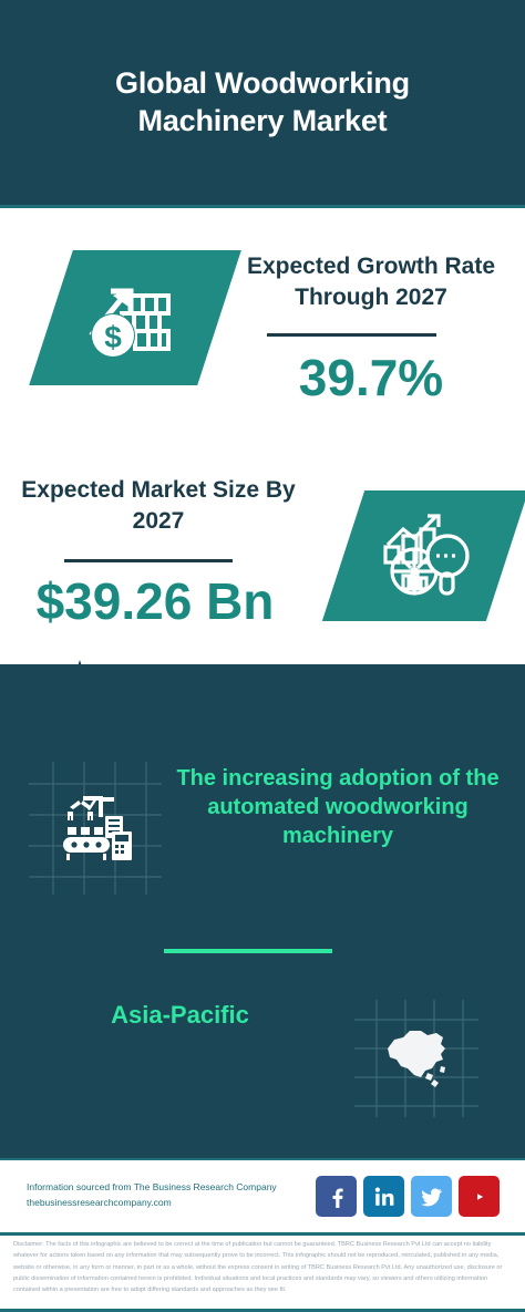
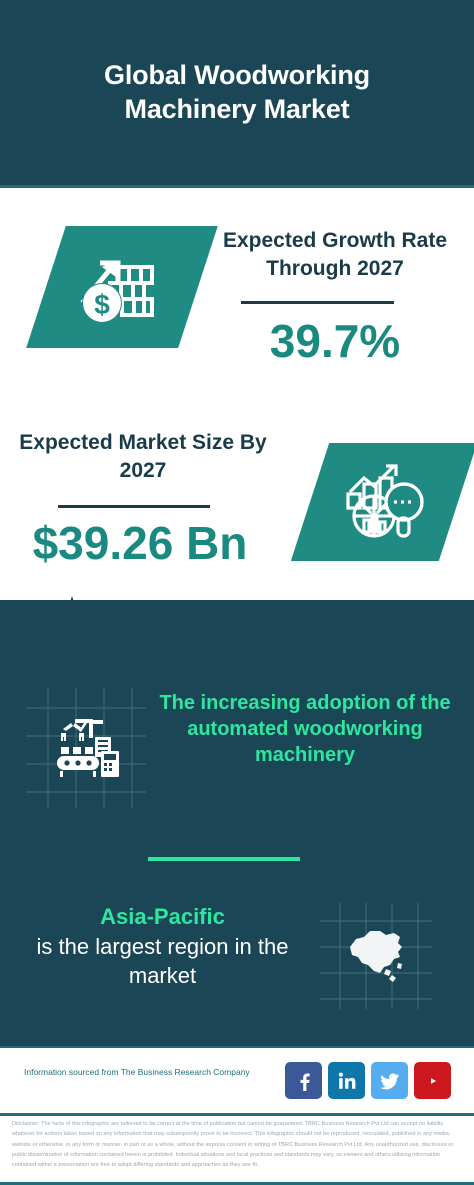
  Global Woodworking Machinery Market
  Expected Growth Rate Through 2027
  39.7%
  Expected Market Size By 2027
  $39.26 Bn
  The increasing adoption of the automated woodworking machinery
  Asia-Pacific
+ is the largest region in the market
  Information sourced from The Business Research Company
- thebusinessresearchcompany.com
